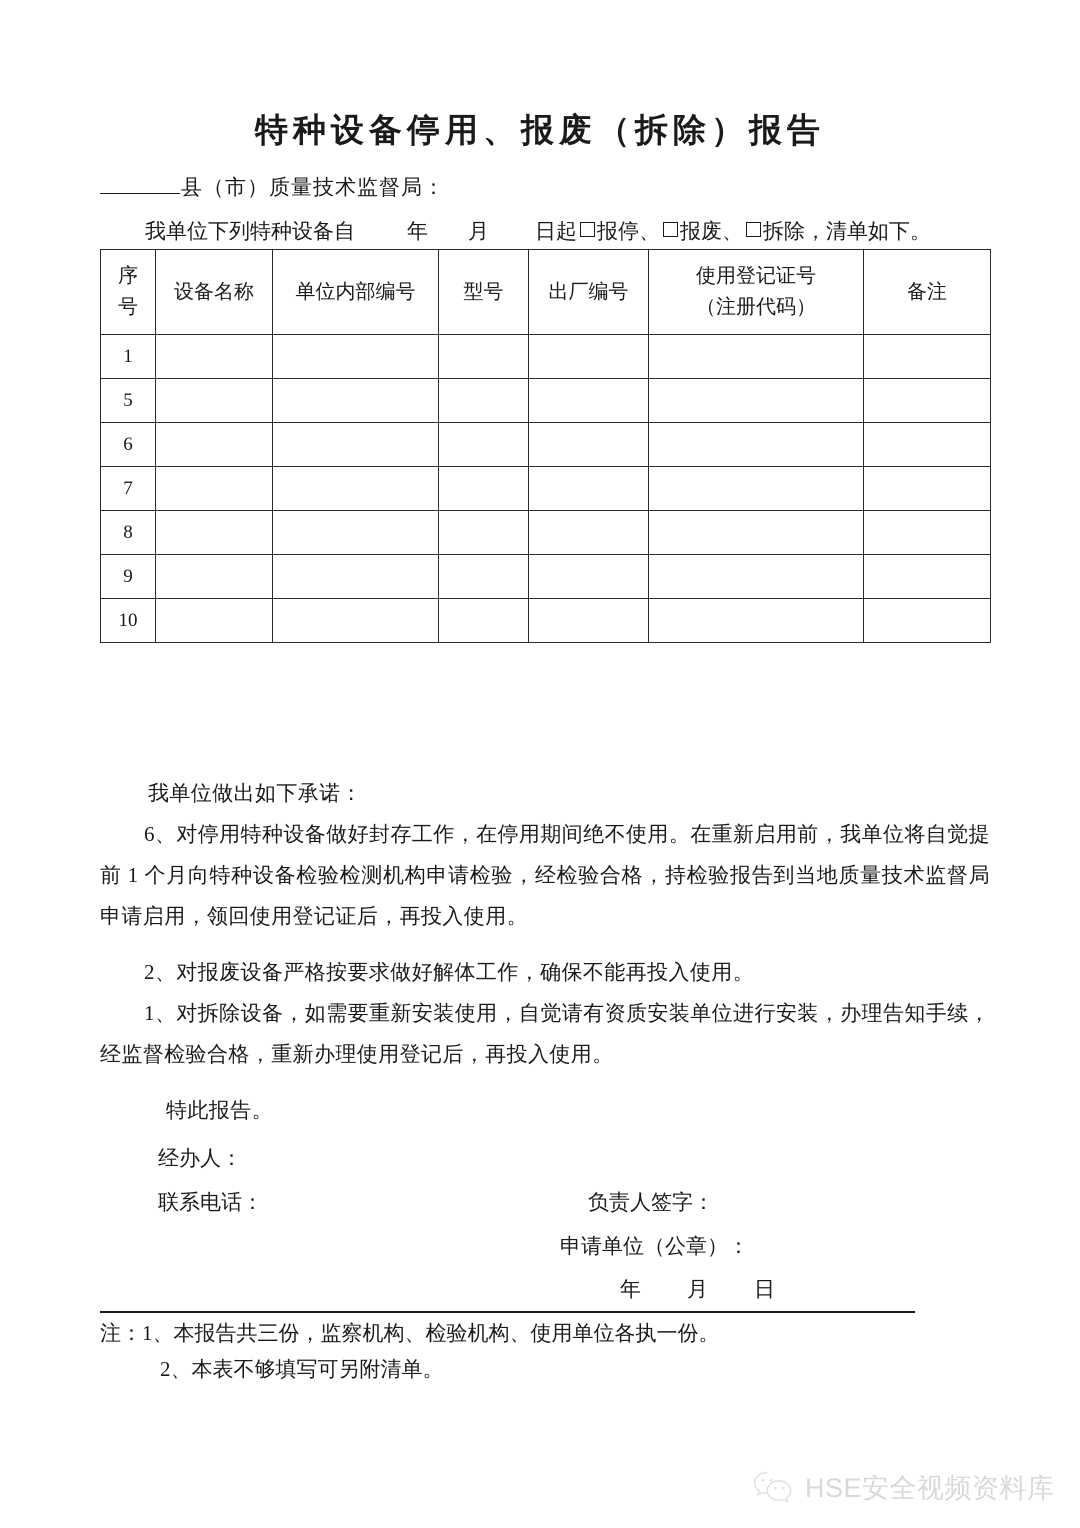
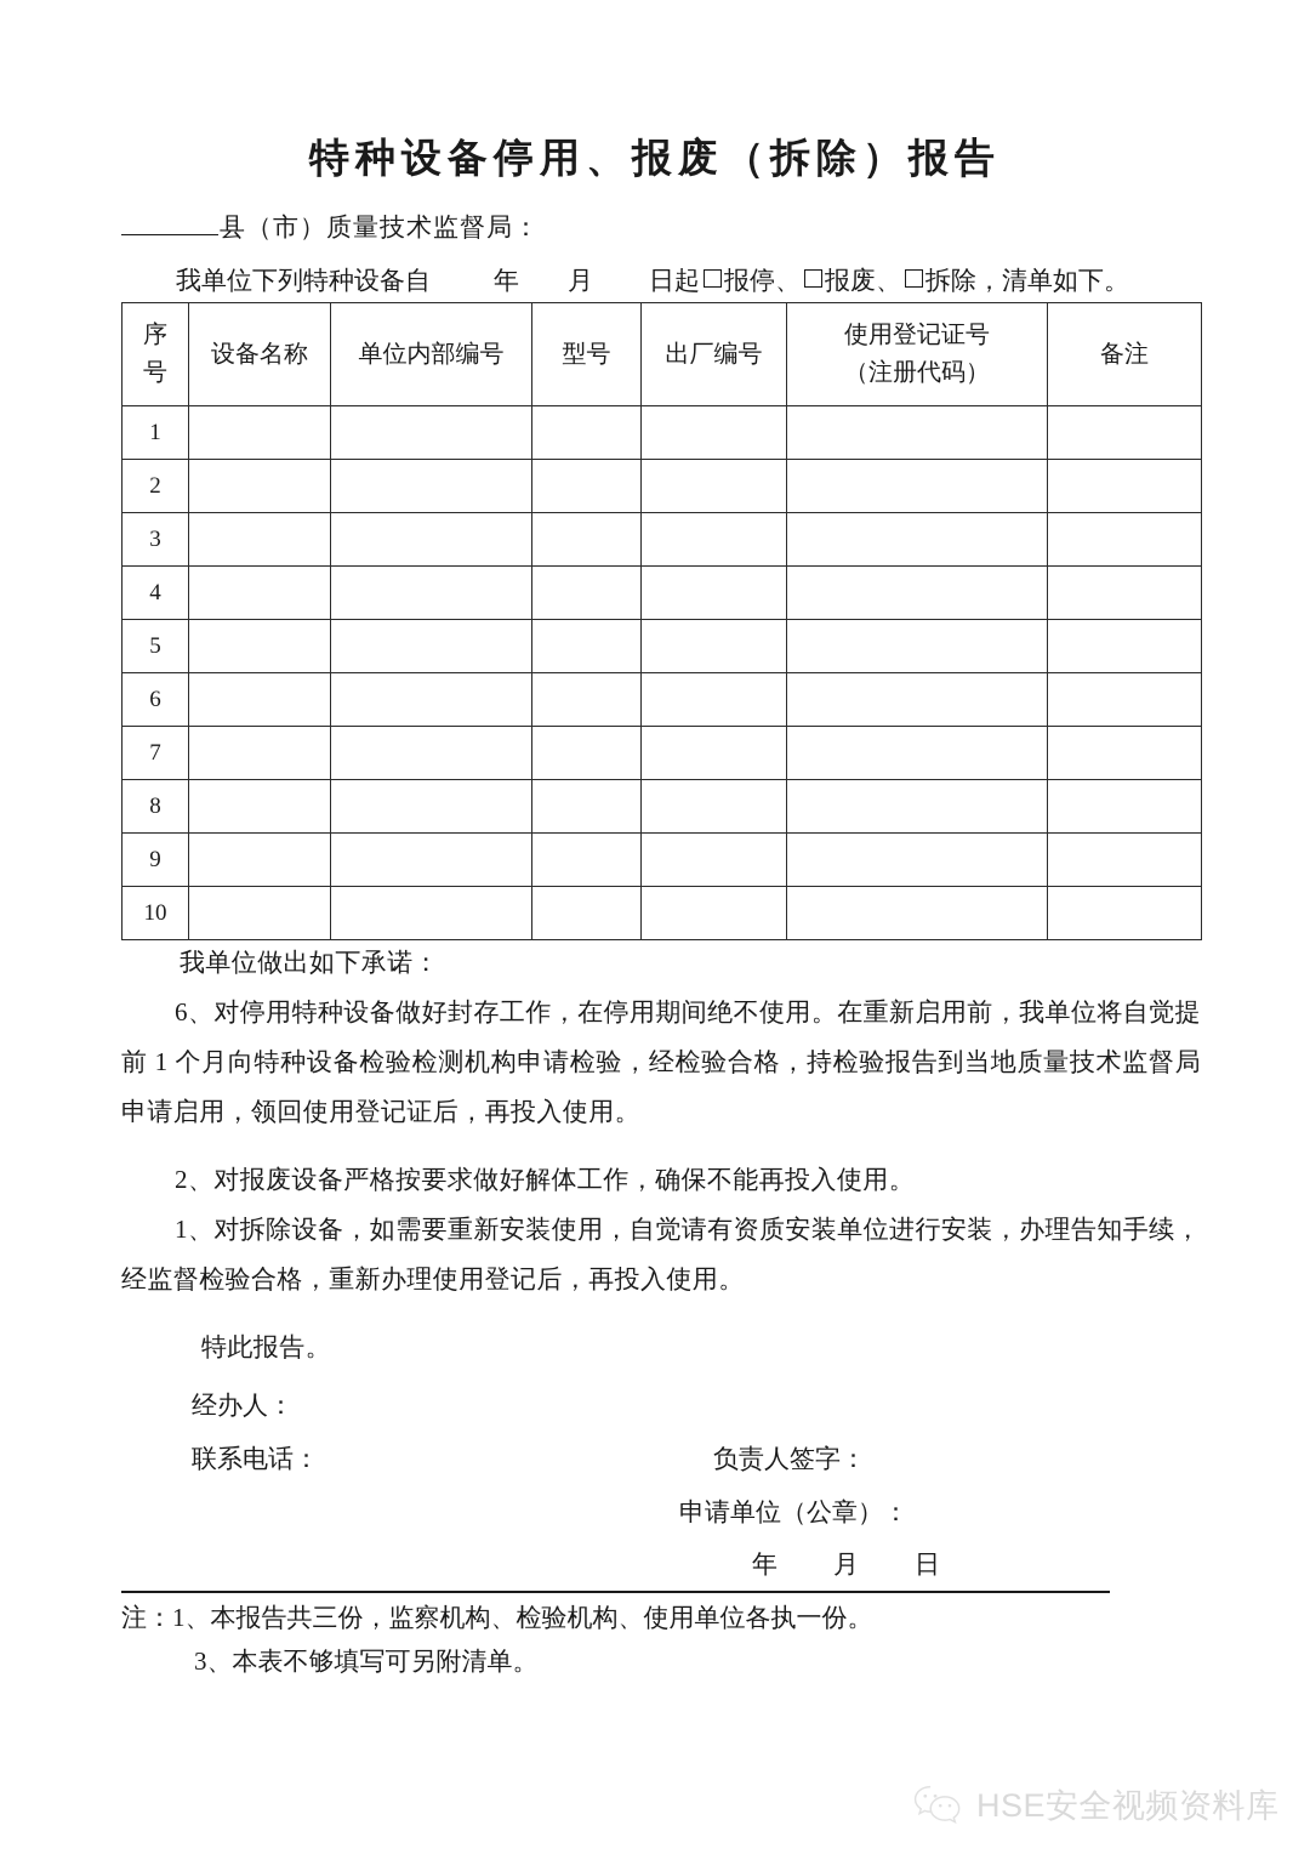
  特种设备停用、报废（拆除）报告
  县（市）质量技术监督局：
  我单位下列特种设备自 年 月 日起 报停、 报废、 拆除，清单如下。
  序 号	设备名称	单位内部编号	型号	出厂编号	使用登记证号 （注册代码）	备注
  1
+ 2
+ 3
+ 4
  5
  6
  7
  8
  9
  10
  我单位做出如下承诺：
  6、对停用特种设备做好封存工作，在停用期间绝不使用。在重新启用前，我单位将自觉提前 1 个月向特种设备检验检测机构申请检验，经检验合格，持检验报告到当地质量技术监督局申请启用，领回使用登记证后，再投入使用。
  2、对报废设备严格按要求做好解体工作，确保不能再投入使用。
  1、对拆除设备，如需要重新安装使用，自觉请有资质安装单位进行安装，办理告知手续，经监督检验合格，重新办理使用登记后，再投入使用。
  特此报告。
  经办人：
  联系电话：
  负责人签字：
  申请单位（公章）：
  年 月 日
  注：1、本报告共三份，监察机构、检验机构、使用单位各执一份。
- 2、本表不够填写可另附清单。
+ 3、本表不够填写可另附清单。
  HSE安全视频资料库
